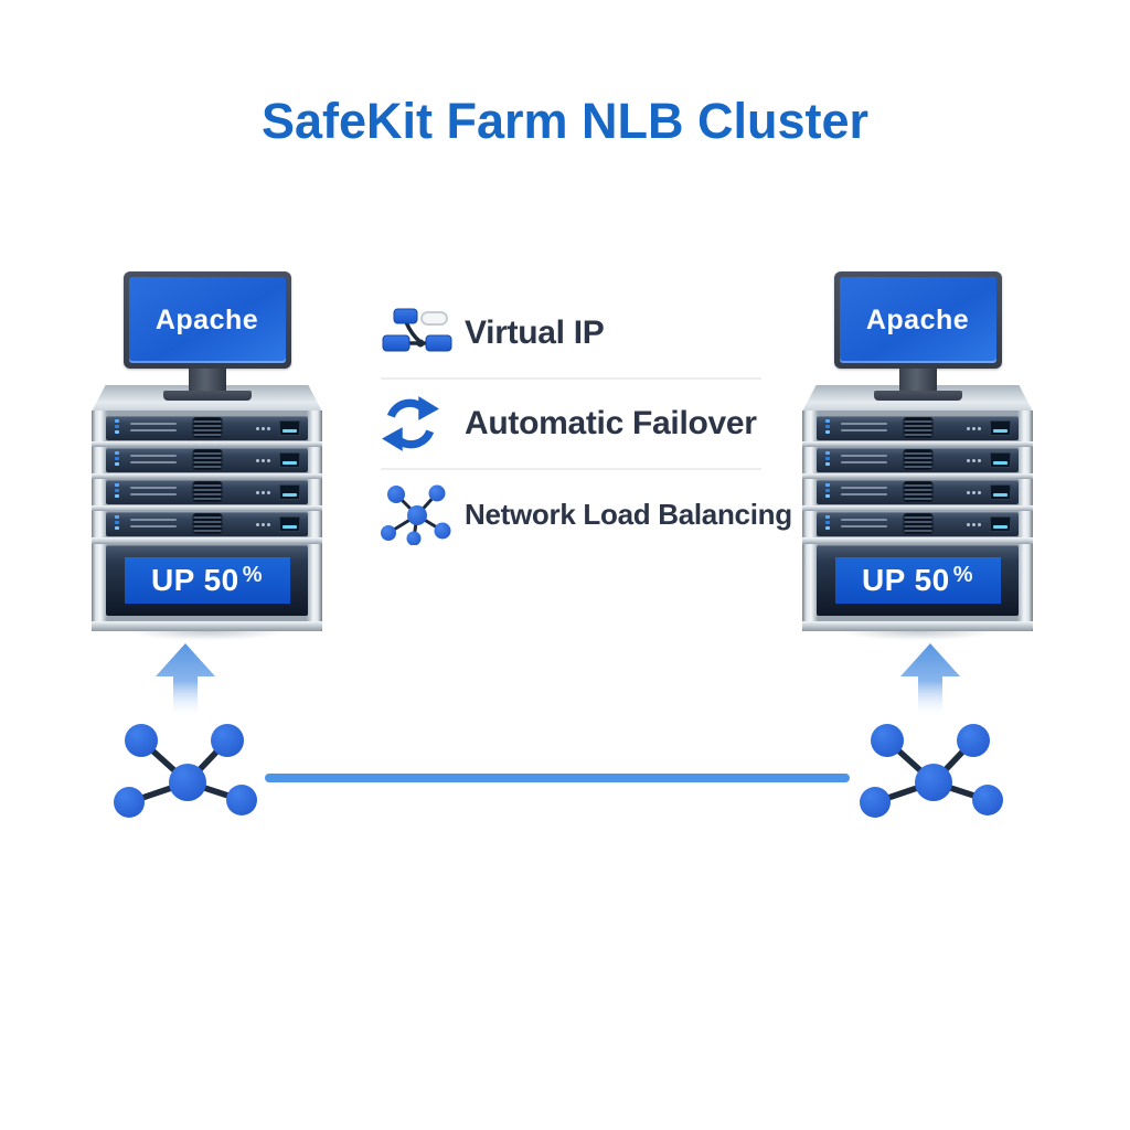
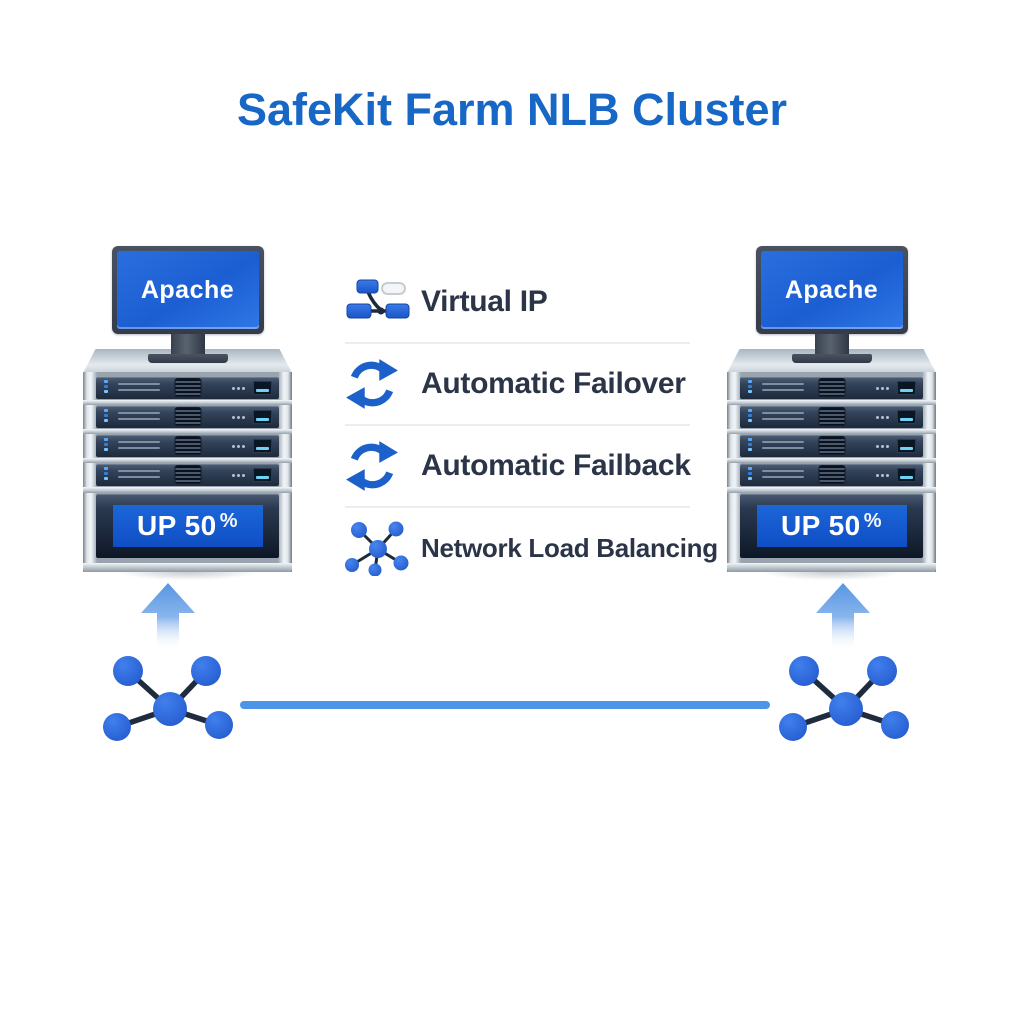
  SafeKit Farm NLB Cluster
  Apache
  UP 50
  %
  Apache
  UP 50
  %
  Virtual IP
  Automatic Failover
+ Automatic Failback
  Network Load Balancing
